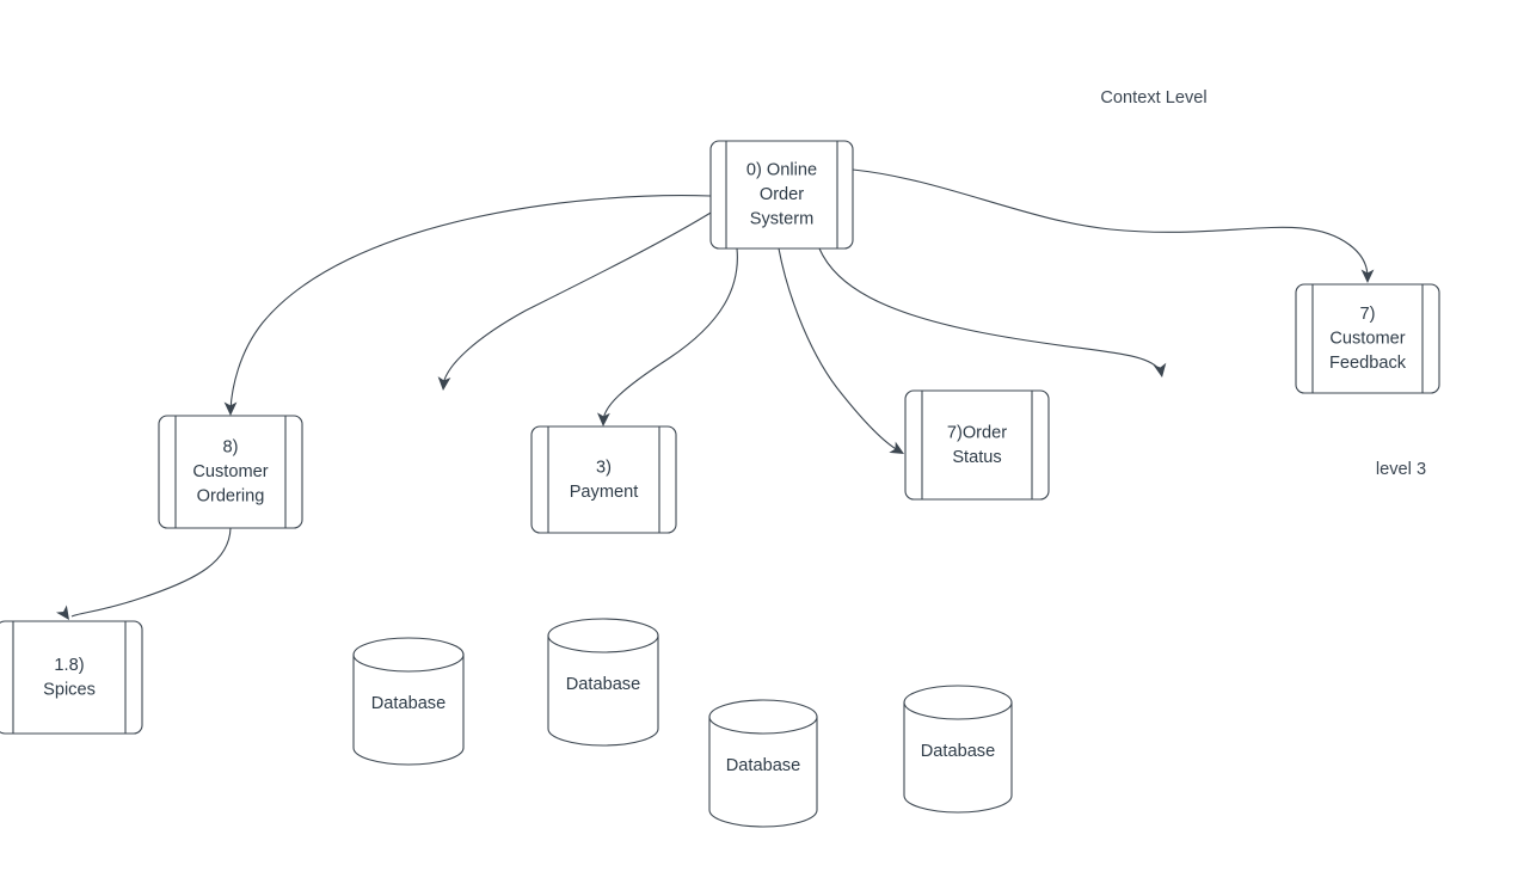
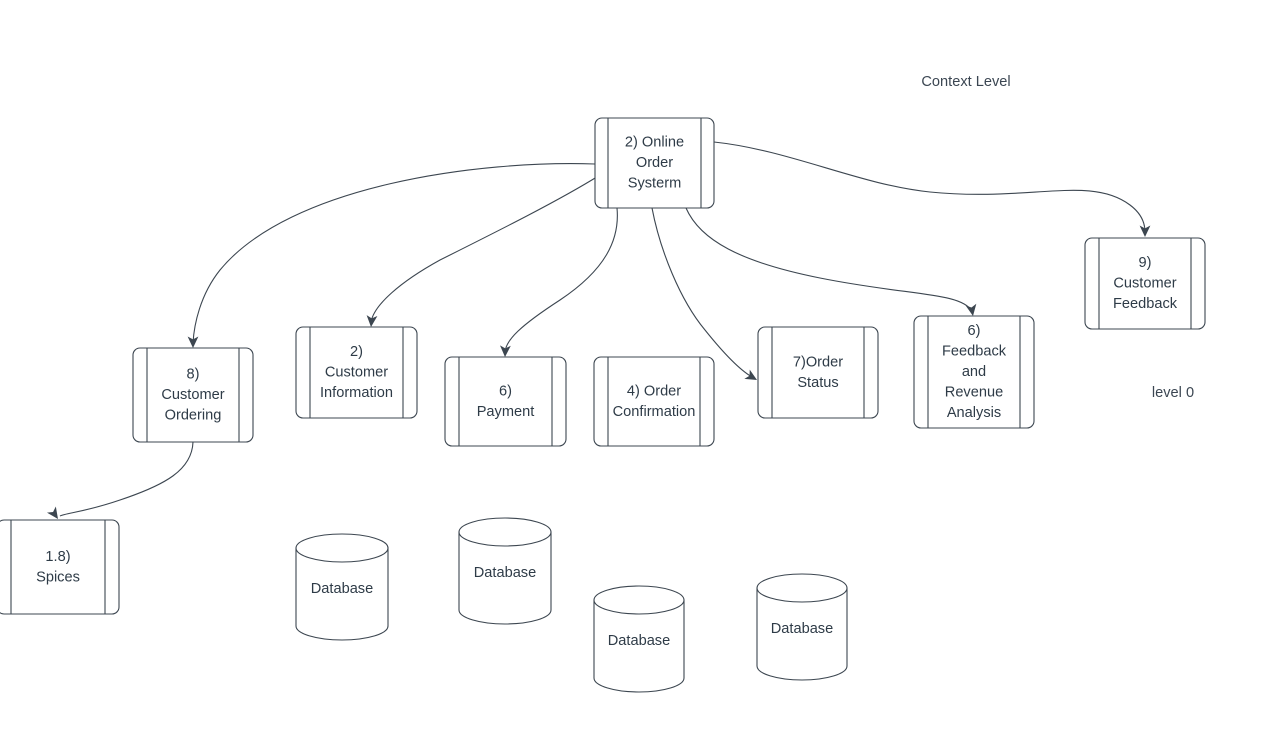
- 0) Online Order Systerm
+ 2) Online Order Systerm
  8) Customer Ordering
+ 2) Customer Information
- 3) Payment
+ 6) Payment
+ 4) Order Confirmation
  7)Order Status
+ 6) Feedback and Revenue Analysis
- 7) Customer Feedback
+ 9) Customer Feedback
  1.8) Spices
  Database
  Database
  Database
  Database
  Context Level
- level 3
+ level 0
